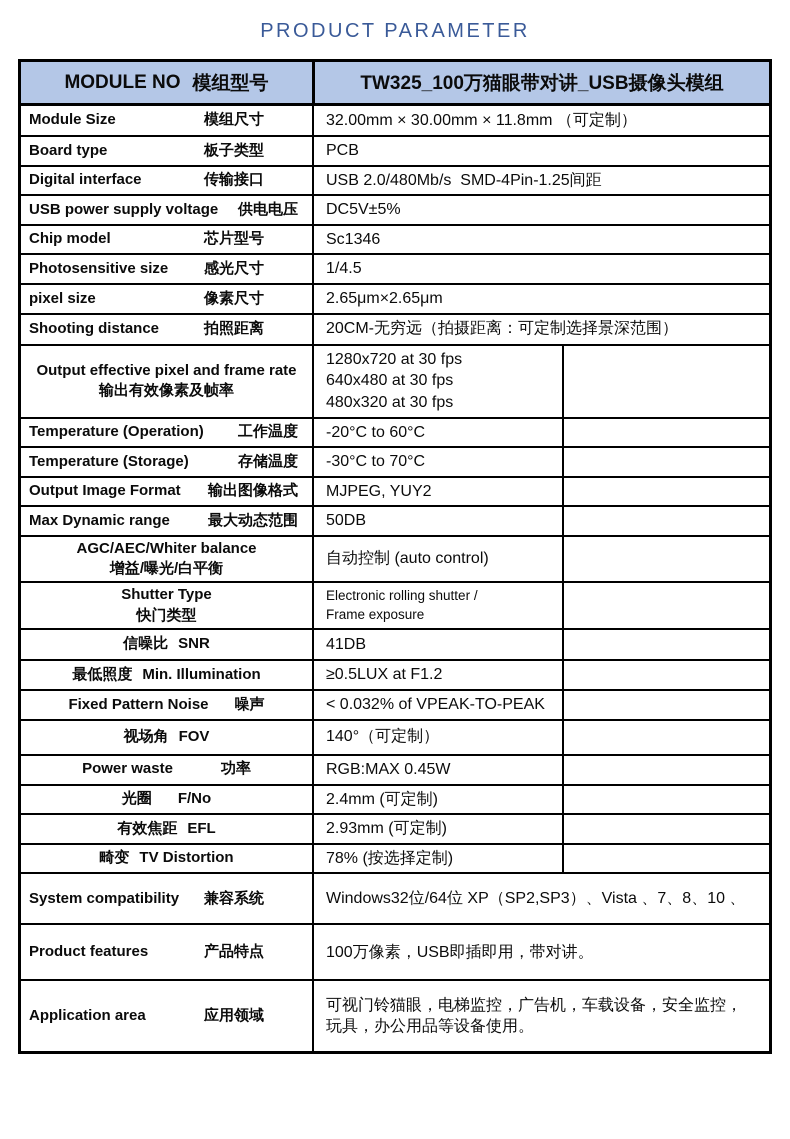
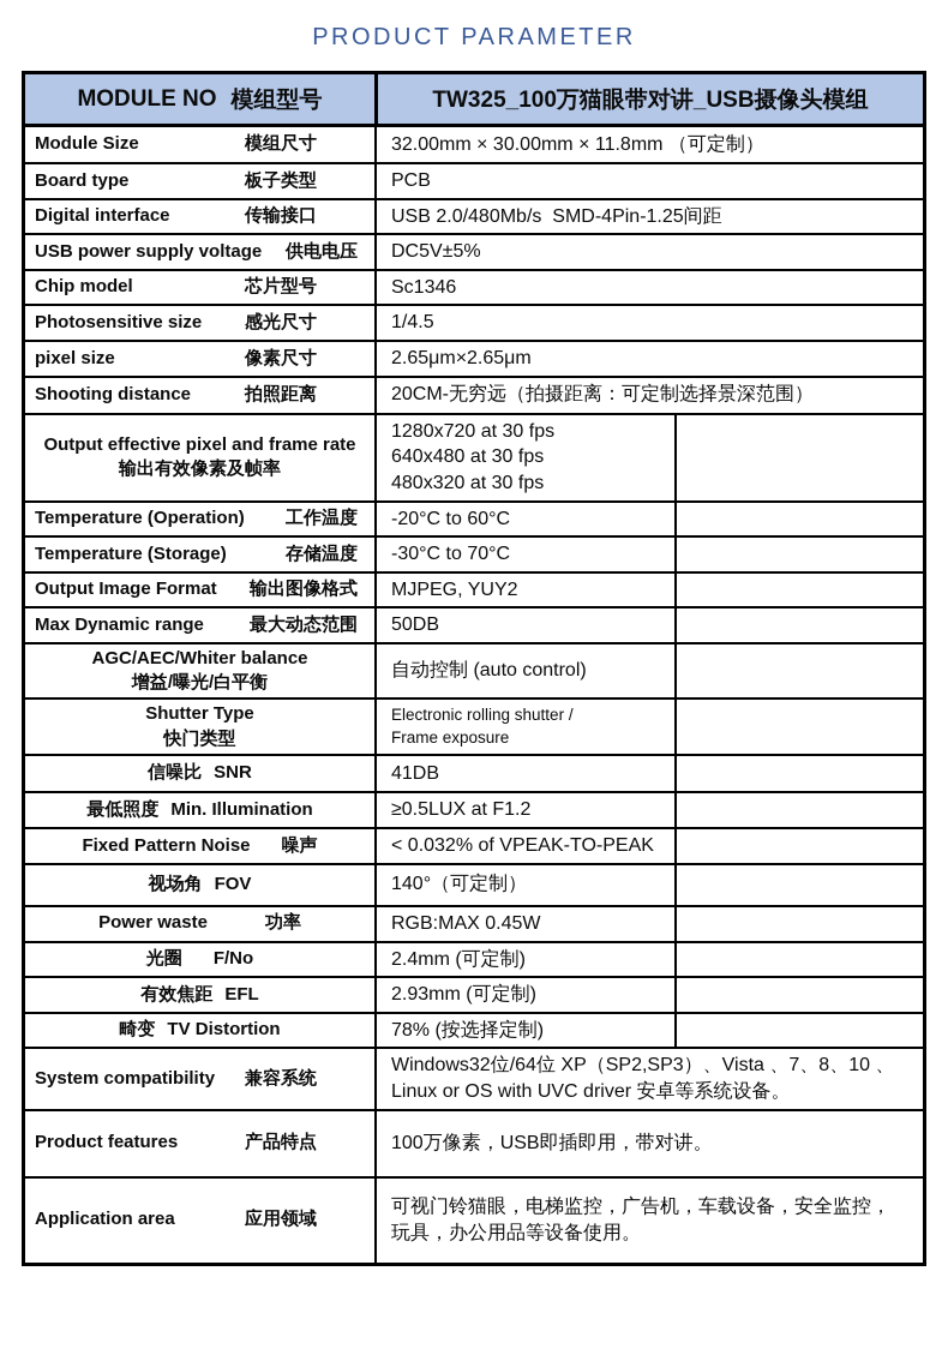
  PRODUCT PARAMETER
  MODULE NO
  模组型号
  TW325_100万猫眼带对讲_USB摄像头模组
  Module Size
  模组尺寸
  32.00mm × 30.00mm × 11.8mm （可定制）
  Board type
  板子类型
  PCB
  Digital interface
  传输接口
  USB 2.0/480Mb/s SMD-4Pin-1.25间距
  USB power supply voltage
  供电电压
  DC5V±5%
  Chip model
  芯片型号
  Sc1346
  Photosensitive size
  感光尺寸
  1/4.5
  pixel size
  像素尺寸
  2.65μm×2.65μm
  Shooting distance
  拍照距离
  20CM-无穷远（拍摄距离：可定制选择景深范围）
  Output effective pixel and frame rate
  输出有效像素及帧率
  1280x720 at 30 fps
  640x480 at 30 fps
  480x320 at 30 fps
  Temperature (Operation)
  工作温度
  -20°C to 60°C
  Temperature (Storage)
  存储温度
  -30°C to 70°C
  Output Image Format
  输出图像格式
  MJPEG, YUY2
  Max Dynamic range
  最大动态范围
  50DB
  AGC/AEC/Whiter balance
  增益/曝光/白平衡
  自动控制 (auto control)
  Shutter Type
  快门类型
  Electronic rolling shutter /
  Frame exposure
  信噪比
  SNR
  41DB
  最低照度
  Min. Illumination
  ≥0.5LUX at F1.2
  Fixed Pattern Noise
  噪声
  < 0.032% of VPEAK-TO-PEAK
  视场角
  FOV
  140°（可定制）
  Power waste
  功率
  RGB:MAX 0.45W
  光圈
  F/No
  2.4mm (可定制)
  有效焦距
  EFL
  2.93mm (可定制)
  畸变
  TV Distortion
  78% (按选择定制)
  System compatibility
  兼容系统
  Windows32位/64位 XP（SP2,SP3）、Vista 、7、8、10 、
+ Linux or OS with UVC driver 安卓等系统设备。
  Product features
  产品特点
  100万像素，USB即插即用，带对讲。
  Application area
  应用领域
  可视门铃猫眼，电梯监控，广告机，车载设备，安全监控，
  玩具，办公用品等设备使用。
